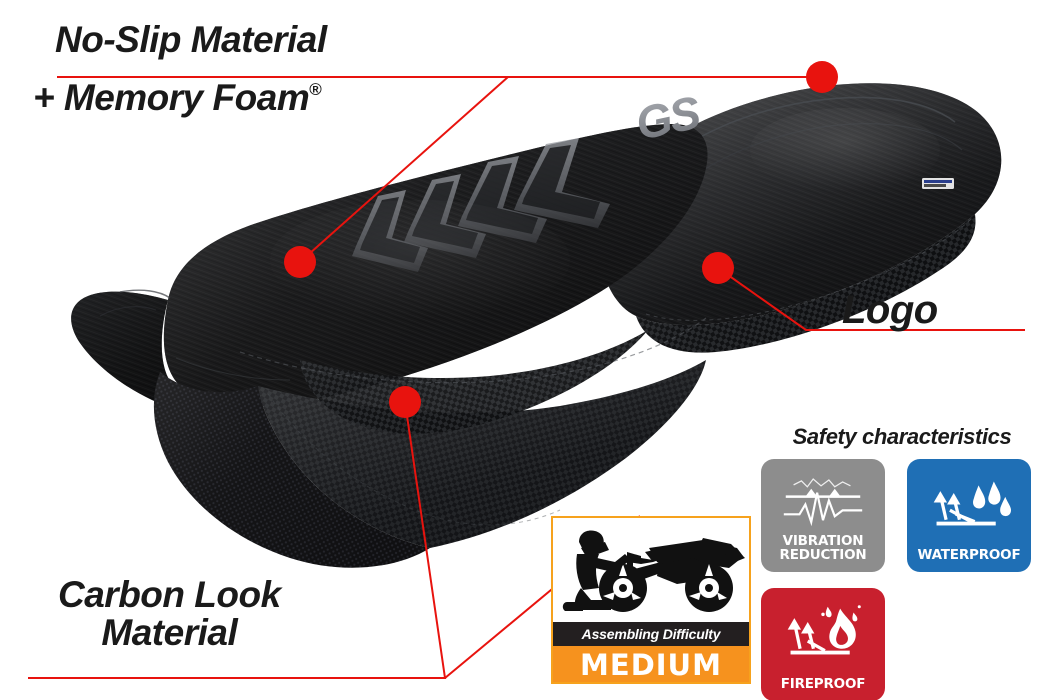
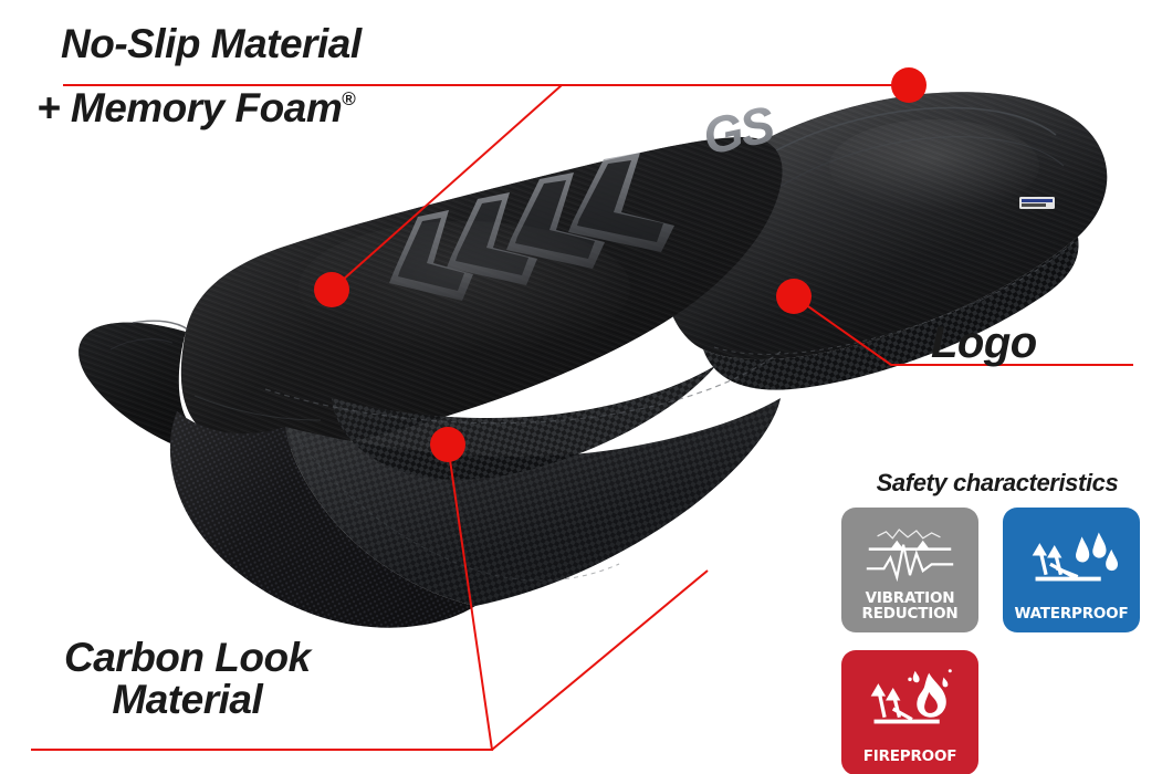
  No-Slip Material
  + Memory Foam®
  Logo
  Carbon Look
  Material
- Assembling Difficulty
- MEDIUM
  Safety characteristics
  VIBRATION
  REDUCTION
  WATERPROOF
  FIREPROOF
